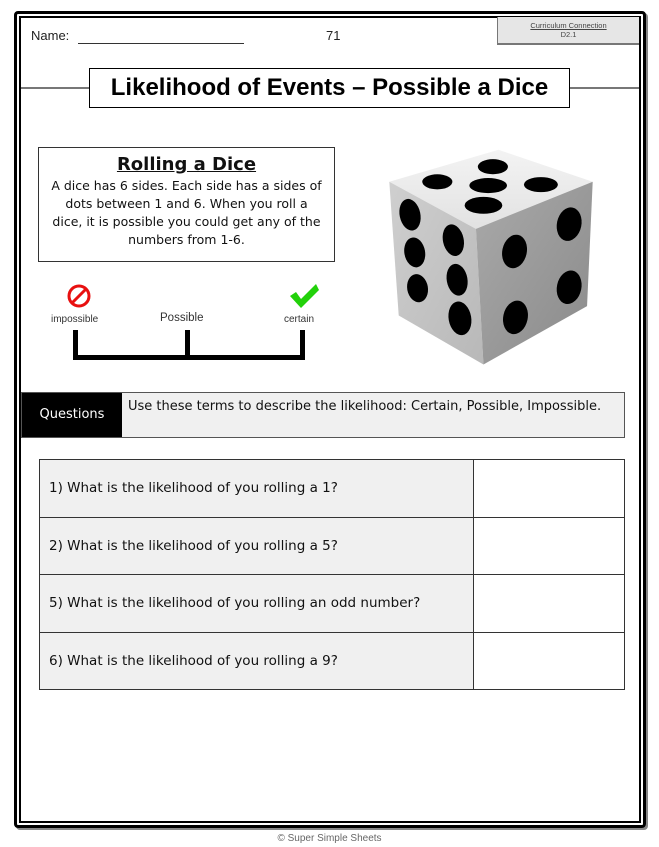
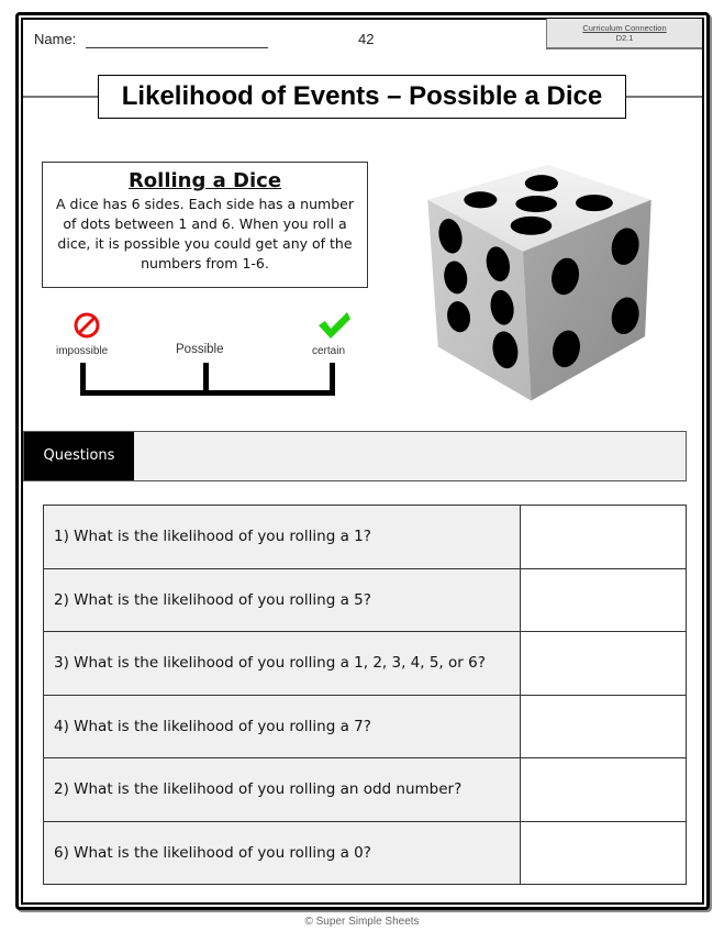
  Name:
- 71
+ 42
  Curriculum Connection
  D2.1
  Likelihood of Events – Possible a Dice
  Rolling a Dice
- A dice has 6 sides. Each side has a sides of dots between 1 and 6. When you roll a dice, it is possible you could get any of the numbers from 1-6.
+ A dice has 6 sides. Each side has a number of dots between 1 and 6. When you roll a dice, it is possible you could get any of the numbers from 1-6.
  impossible
  Possible
  certain
  Questions
- Use these terms to describe the likelihood: Certain, Possible, Impossible.
  1) What is the likelihood of you rolling a 1?
  2) What is the likelihood of you rolling a 5?
+ 3) What is the likelihood of you rolling a 1, 2, 3, 4, 5, or 6?
+ 4) What is the likelihood of you rolling a 7?
- 5) What is the likelihood of you rolling an odd number?
+ 2) What is the likelihood of you rolling an odd number?
- 6) What is the likelihood of you rolling a 9?
+ 6) What is the likelihood of you rolling a 0?
  © Super Simple Sheets
